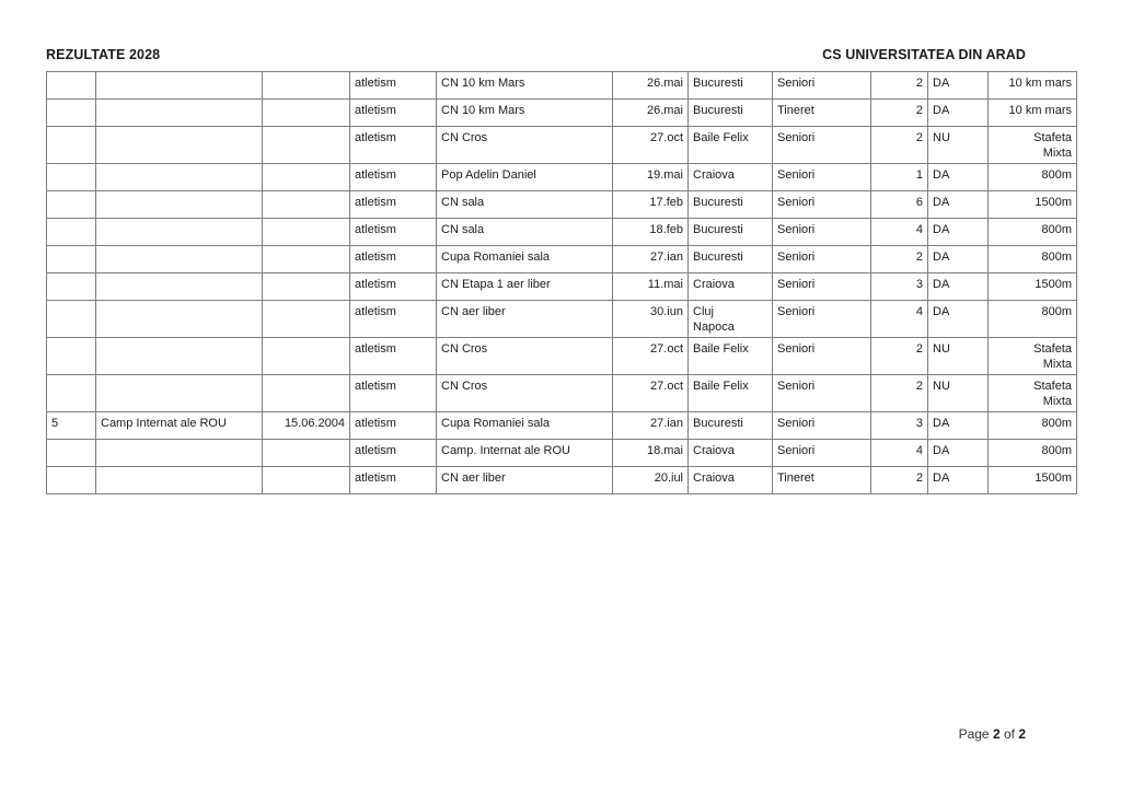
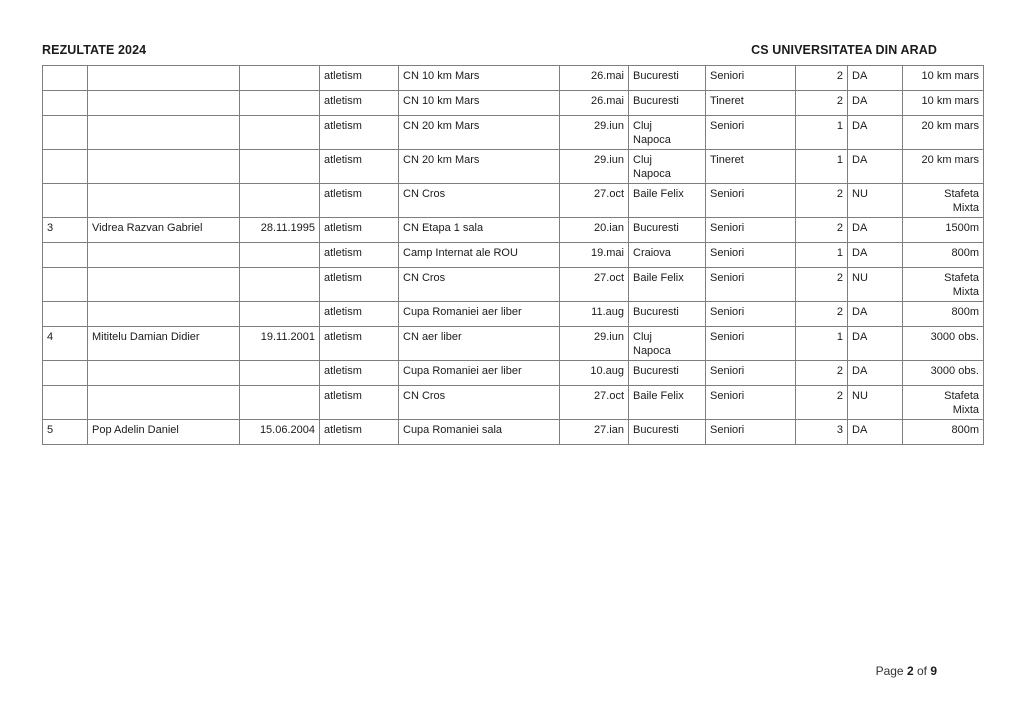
- REZULTATE 2028
+ REZULTATE 2024
  CS UNIVERSITATEA DIN ARAD
  			atletism	CN 10 km Mars	26.mai	Bucuresti	Seniori	2	DA	10 km mars
  			atletism	CN 10 km Mars	26.mai	Bucuresti	Tineret	2	DA	10 km mars
+ 			atletism	CN 20 km Mars	29.iun	Cluj Napoca	Seniori	1	DA	20 km mars
+ 			atletism	CN 20 km Mars	29.iun	Cluj Napoca	Tineret	1	DA	20 km mars
  			atletism	CN Cros	27.oct	Baile Felix	Seniori	2	NU	Stafeta Mixta
+ 3	Vidrea Razvan Gabriel	28.11.1995	atletism	CN Etapa 1 sala	20.ian	Bucuresti	Seniori	2	DA	1500m
- 			atletism	Pop Adelin Daniel	19.mai	Craiova	Seniori	1	DA	800m
+ 			atletism	Camp Internat ale ROU	19.mai	Craiova	Seniori	1	DA	800m
- 			atletism	CN sala	17.feb	Bucuresti	Seniori	6	DA	1500m
- 			atletism	CN sala	18.feb	Bucuresti	Seniori	4	DA	800m
- 			atletism	Cupa Romaniei sala	27.ian	Bucuresti	Seniori	2	DA	800m
- 			atletism	CN Etapa 1 aer liber	11.mai	Craiova	Seniori	3	DA	1500m
- 			atletism	CN aer liber	30.iun	Cluj Napoca	Seniori	4	DA	800m
  			atletism	CN Cros	27.oct	Baile Felix	Seniori	2	NU	Stafeta Mixta
+ 			atletism	Cupa Romaniei aer liber	11.aug	Bucuresti	Seniori	2	DA	800m
+ 4	Mititelu Damian Didier	19.11.2001	atletism	CN aer liber	29.iun	Cluj Napoca	Seniori	1	DA	3000 obs.
+ 			atletism	Cupa Romaniei aer liber	10.aug	Bucuresti	Seniori	2	DA	3000 obs.
  			atletism	CN Cros	27.oct	Baile Felix	Seniori	2	NU	Stafeta Mixta
- 5	Camp Internat ale ROU	15.06.2004	atletism	Cupa Romaniei sala	27.ian	Bucuresti	Seniori	3	DA	800m
+ 5	Pop Adelin Daniel	15.06.2004	atletism	Cupa Romaniei sala	27.ian	Bucuresti	Seniori	3	DA	800m
- 			atletism	Camp. Internat ale ROU	18.mai	Craiova	Seniori	4	DA	800m
- 			atletism	CN aer liber	20.iul	Craiova	Tineret	2	DA	1500m
- Page 2 of 2
+ Page 2 of 9
